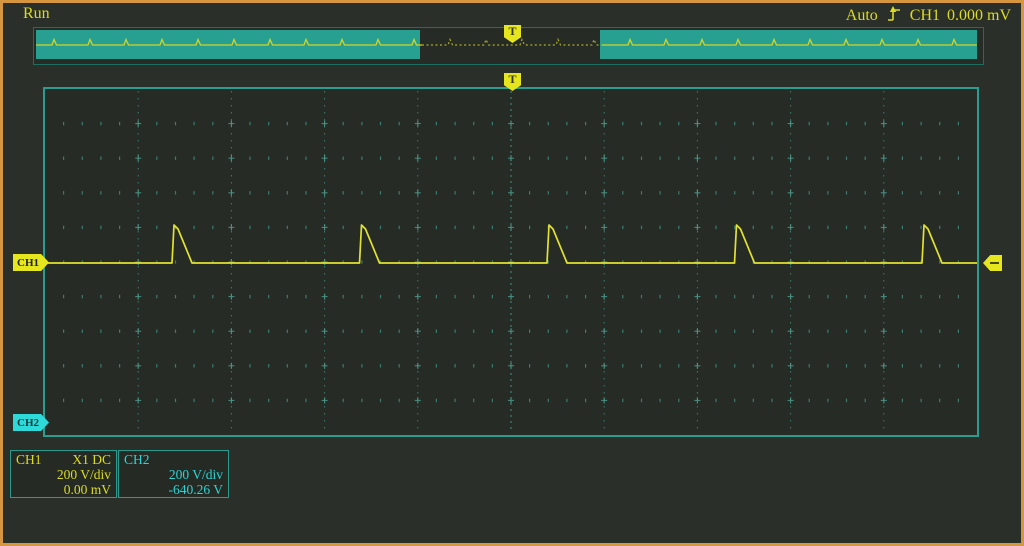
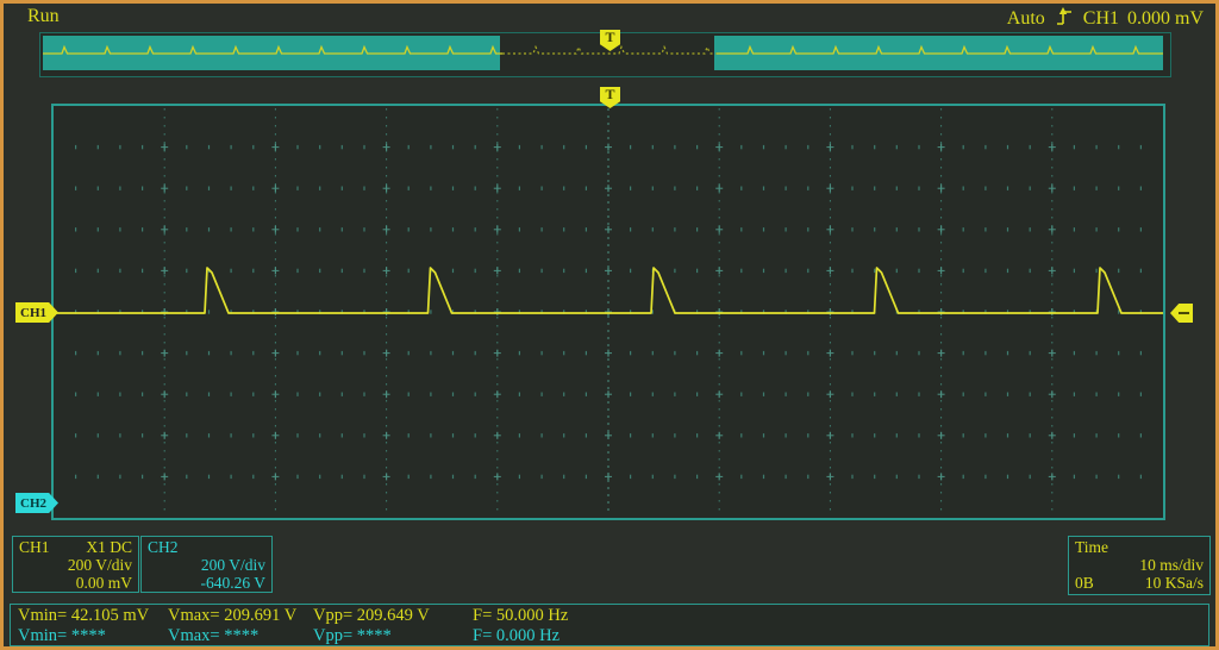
  Run
  Auto
  CH1
  0.000 mV
  T
  T
  CH1
  CH2
  CH1
  X1 DC
  200 V/div
  0.00 mV
  CH2
  200 V/div
  -640.26 V
+ Time
+ 10 ms/div
+ 0B
+ 10 KSa/s
+ Vmin= 42.105 mV
+ Vmax= 209.691 V
+ Vpp= 209.649 V
+ F= 50.000 Hz
+ Vmin= ****
+ Vmax= ****
+ Vpp= ****
+ F= 0.000 Hz
